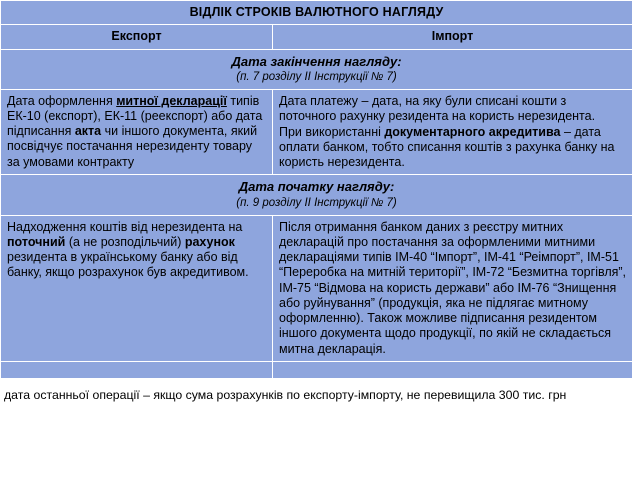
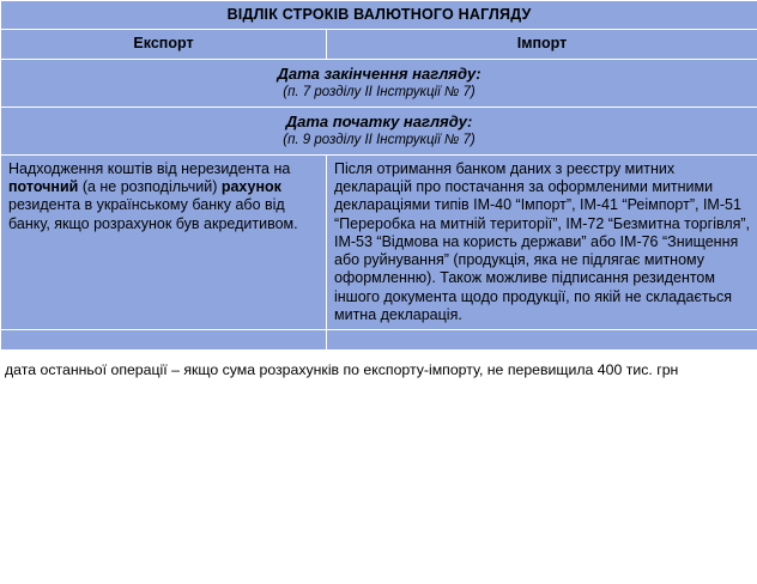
  ВІДЛІК СТРОКІВ ВАЛЮТНОГО НАГЛЯДУ
  Експорт	Імпорт
  Дата закінчення нагляду: (п. 7 розділу II Інструкції № 7)
- Дата оформлення митної декларації типів ЕК-10 (експорт), ЕК-11 (реекспорт) або дата підписання акта чи іншого документа, який посвідчує постачання нерезиденту товару за умовами контракту	Дата платежу – дата, на яку були списані кошти з поточного рахунку резидента на користь нерезидента.При використанні документарного акредитива – дата оплати банком, тобто списання коштів з рахунка банку на користь нерезидента.
  Дата початку нагляду: (п. 9 розділу II Інструкції № 7)
- Надходження коштів від нерезидента на поточний (а не розподільчий) рахунок резидента в українському банку або від банку, якщо розрахунок був акредитивом.	Після отримання банком даних з реєстру митних декларацій про постачання за оформленими митними деклараціями типів ІМ-40 “Імпорт”, ІМ-41 “Реімпорт”, ІМ-51 “Переробка на митній території”, ІМ-72 “Безмитна торгівля”, ІМ-75 “Відмова на користь держави” або ІМ-76 “Знищення або руйнування” (продукція, яка не підлягає митному оформленню). Також можливе підписання резидентом іншого документа щодо продукції, по якій не складається митна декларація.
+ Надходження коштів від нерезидента на поточний (а не розподільчий) рахунок резидента в українському банку або від банку, якщо розрахунок був акредитивом.	Після отримання банком даних з реєстру митних декларацій про постачання за оформленими митними деклараціями типів ІМ-40 “Імпорт”, ІМ-41 “Реімпорт”, ІМ-51 “Переробка на митній території”, ІМ-72 “Безмитна торгівля”, ІМ-53 “Відмова на користь держави” або ІМ-76 “Знищення або руйнування” (продукція, яка не підлягає митному оформленню). Також можливе підписання резидентом іншого документа щодо продукції, по якій не складається митна декларація.
- дата останньої операції – якщо сума розрахунків по експорту-імпорту, не перевищила 300 тис. грн
+ дата останньої операції – якщо сума розрахунків по експорту-імпорту, не перевищила 400 тис. грн
